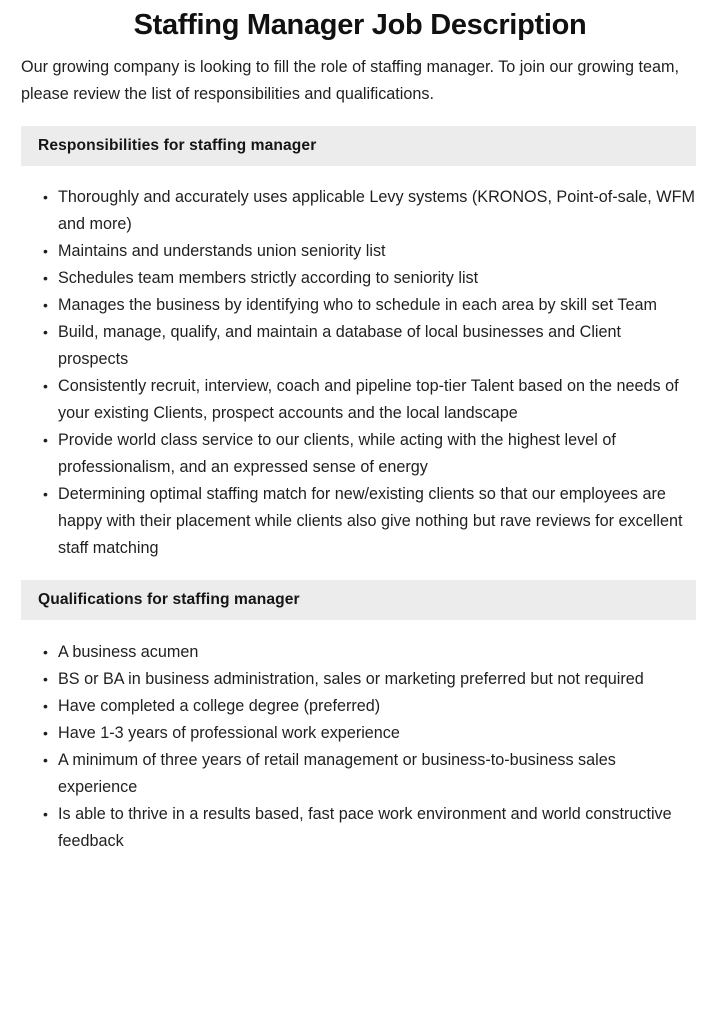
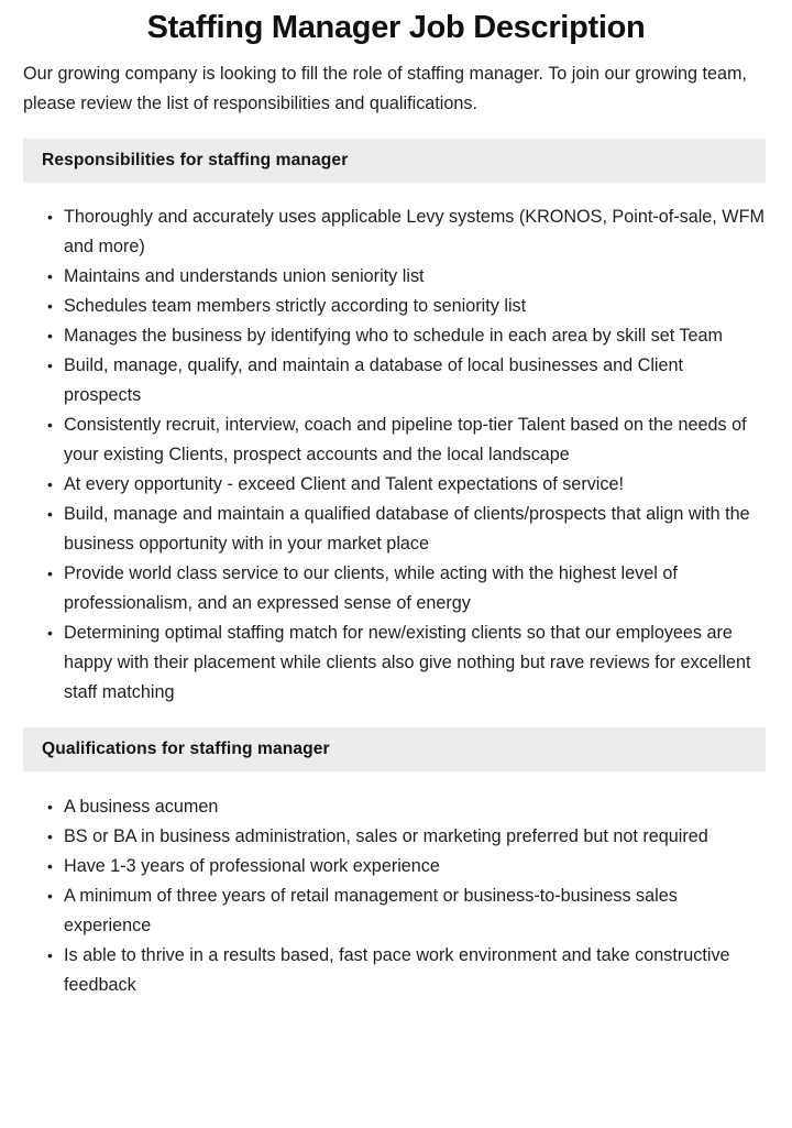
  Staffing Manager Job Description
  Our growing company is looking to fill the role of staffing manager. To join our growing team, please review the list of responsibilities and qualifications.
  Responsibilities for staffing manager
  Thoroughly and accurately uses applicable Levy systems (KRONOS, Point-of-sale, WFM and more)
  Maintains and understands union seniority list
  Schedules team members strictly according to seniority list
  Manages the business by identifying who to schedule in each area by skill set Team
  Build, manage, qualify, and maintain a database of local businesses and Client prospects
  Consistently recruit, interview, coach and pipeline top-tier Talent based on the needs of your existing Clients, prospect accounts and the local landscape
+ At every opportunity - exceed Client and Talent expectations of service!
+ Build, manage and maintain a qualified database of clients/prospects that align with the business opportunity with in your market place
  Provide world class service to our clients, while acting with the highest level of professionalism, and an expressed sense of energy
  Determining optimal staffing match for new/existing clients so that our employees are happy with their placement while clients also give nothing but rave reviews for excellent staff matching
  Qualifications for staffing manager
  A business acumen
  BS or BA in business administration, sales or marketing preferred but not required
- Have completed a college degree (preferred)
  Have 1-3 years of professional work experience
  A minimum of three years of retail management or business-to-business sales experience
- Is able to thrive in a results based, fast pace work environment and world constructive feedback
+ Is able to thrive in a results based, fast pace work environment and take constructive feedback
